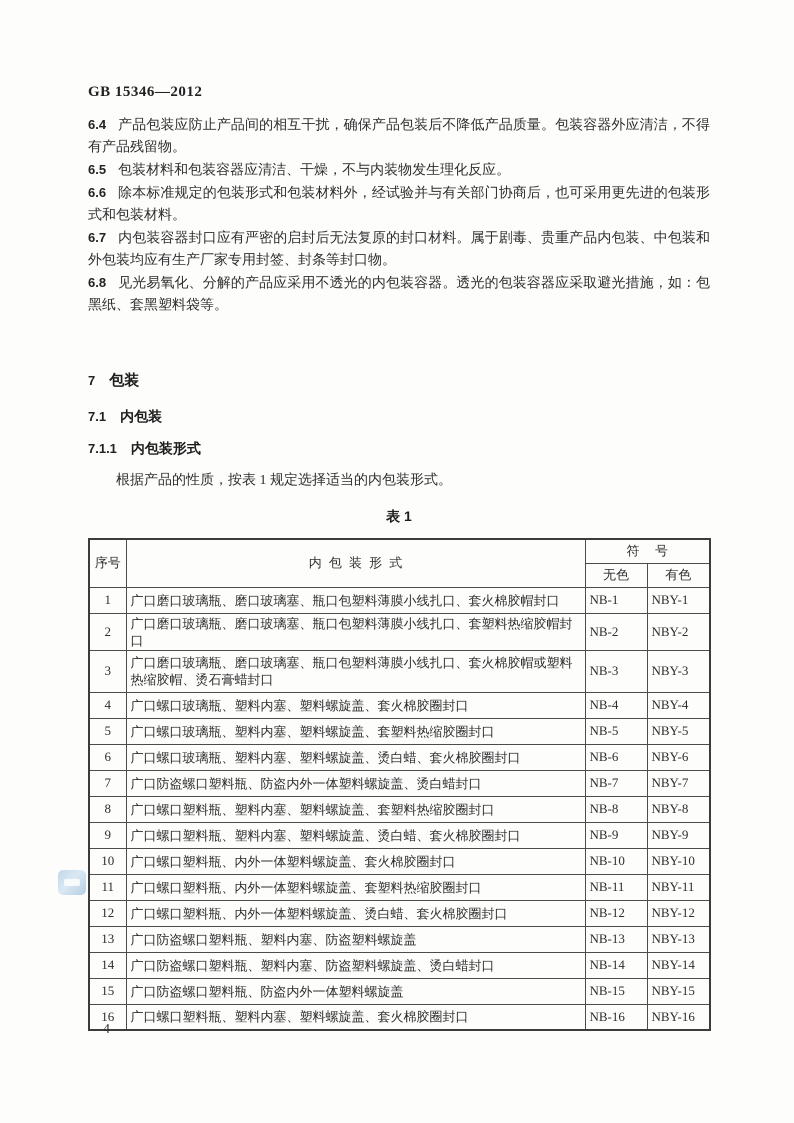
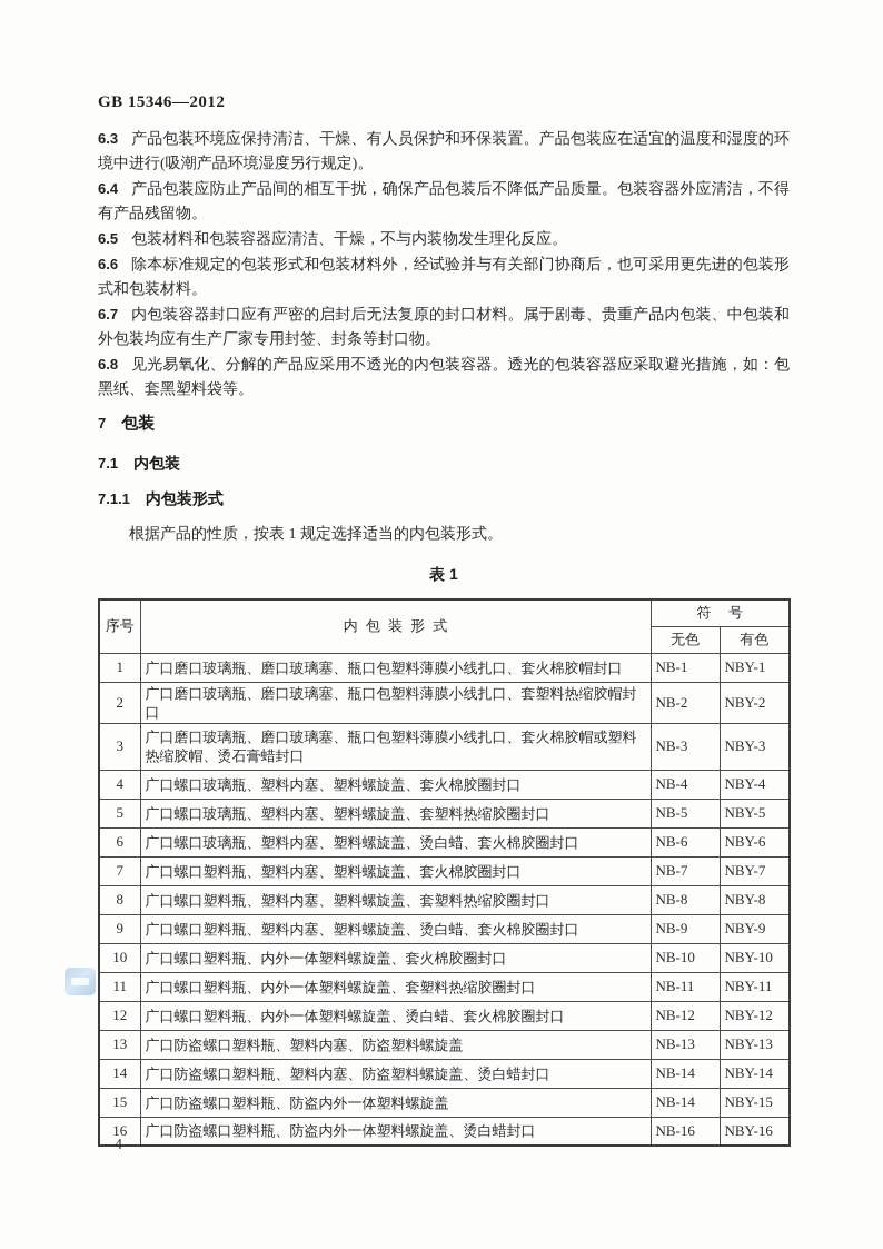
  GB 15346—2012
+ 6.3 产品包装环境应保持清洁、干燥、有人员保护和环保装置。产品包装应在适宜的温度和湿度的环境中进行(吸潮产品环境湿度另行规定)。
  6.4 产品包装应防止产品间的相互干扰，确保产品包装后不降低产品质量。包装容器外应清洁，不得有产品残留物。
  6.5 包装材料和包装容器应清洁、干燥，不与内装物发生理化反应。
  6.6 除本标准规定的包装形式和包装材料外，经试验并与有关部门协商后，也可采用更先进的包装形式和包装材料。
  6.7 内包装容器封口应有严密的启封后无法复原的封口材料。属于剧毒、贵重产品内包装、中包装和外包装均应有生产厂家专用封签、封条等封口物。
  6.8 见光易氧化、分解的产品应采用不透光的内包装容器。透光的包装容器应采取避光措施，如：包黑纸、套黑塑料袋等。
  7 包装
  7.1 内包装
  7.1.1 内包装形式
  根据产品的性质，按表 1 规定选择适当的内包装形式。
  表 1
  序号	内包装形式	符号
  无色	有色
  1	广口磨口玻璃瓶、磨口玻璃塞、瓶口包塑料薄膜小线扎口、套火棉胶帽封口	NB-1	NBY-1
  2	广口磨口玻璃瓶、磨口玻璃塞、瓶口包塑料薄膜小线扎口、套塑料热缩胶帽封口	NB-2	NBY-2
  3	广口磨口玻璃瓶、磨口玻璃塞、瓶口包塑料薄膜小线扎口、套火棉胶帽或塑料热缩胶帽、烫石膏蜡封口	NB-3	NBY-3
  4	广口螺口玻璃瓶、塑料内塞、塑料螺旋盖、套火棉胶圈封口	NB-4	NBY-4
  5	广口螺口玻璃瓶、塑料内塞、塑料螺旋盖、套塑料热缩胶圈封口	NB-5	NBY-5
  6	广口螺口玻璃瓶、塑料内塞、塑料螺旋盖、烫白蜡、套火棉胶圈封口	NB-6	NBY-6
- 7	广口防盗螺口塑料瓶、防盗内外一体塑料螺旋盖、烫白蜡封口	NB-7	NBY-7
+ 7	广口螺口塑料瓶、塑料内塞、塑料螺旋盖、套火棉胶圈封口	NB-7	NBY-7
  8	广口螺口塑料瓶、塑料内塞、塑料螺旋盖、套塑料热缩胶圈封口	NB-8	NBY-8
  9	广口螺口塑料瓶、塑料内塞、塑料螺旋盖、烫白蜡、套火棉胶圈封口	NB-9	NBY-9
  10	广口螺口塑料瓶、内外一体塑料螺旋盖、套火棉胶圈封口	NB-10	NBY-10
  11	广口螺口塑料瓶、内外一体塑料螺旋盖、套塑料热缩胶圈封口	NB-11	NBY-11
  12	广口螺口塑料瓶、内外一体塑料螺旋盖、烫白蜡、套火棉胶圈封口	NB-12	NBY-12
  13	广口防盗螺口塑料瓶、塑料内塞、防盗塑料螺旋盖	NB-13	NBY-13
  14	广口防盗螺口塑料瓶、塑料内塞、防盗塑料螺旋盖、烫白蜡封口	NB-14	NBY-14
- 15	广口防盗螺口塑料瓶、防盗内外一体塑料螺旋盖	NB-15	NBY-15
+ 15	广口防盗螺口塑料瓶、防盗内外一体塑料螺旋盖	NB-14	NBY-15
- 16	广口螺口塑料瓶、塑料内塞、塑料螺旋盖、套火棉胶圈封口	NB-16	NBY-16
+ 16	广口防盗螺口塑料瓶、防盗内外一体塑料螺旋盖、烫白蜡封口	NB-16	NBY-16
  4
